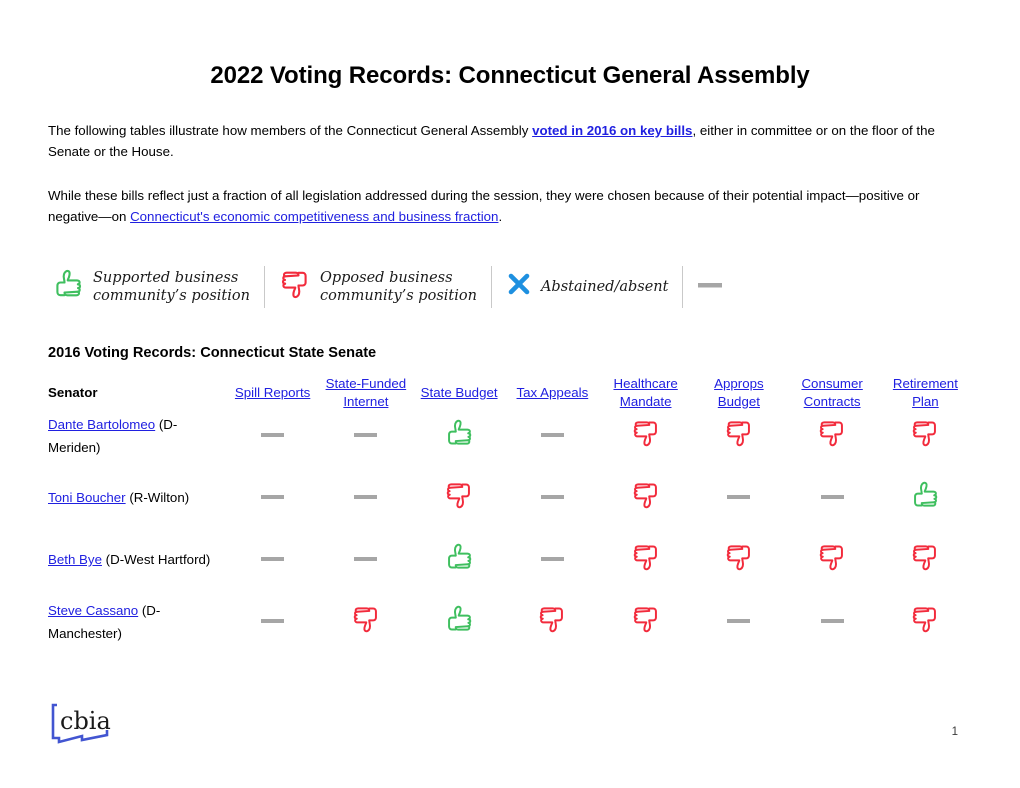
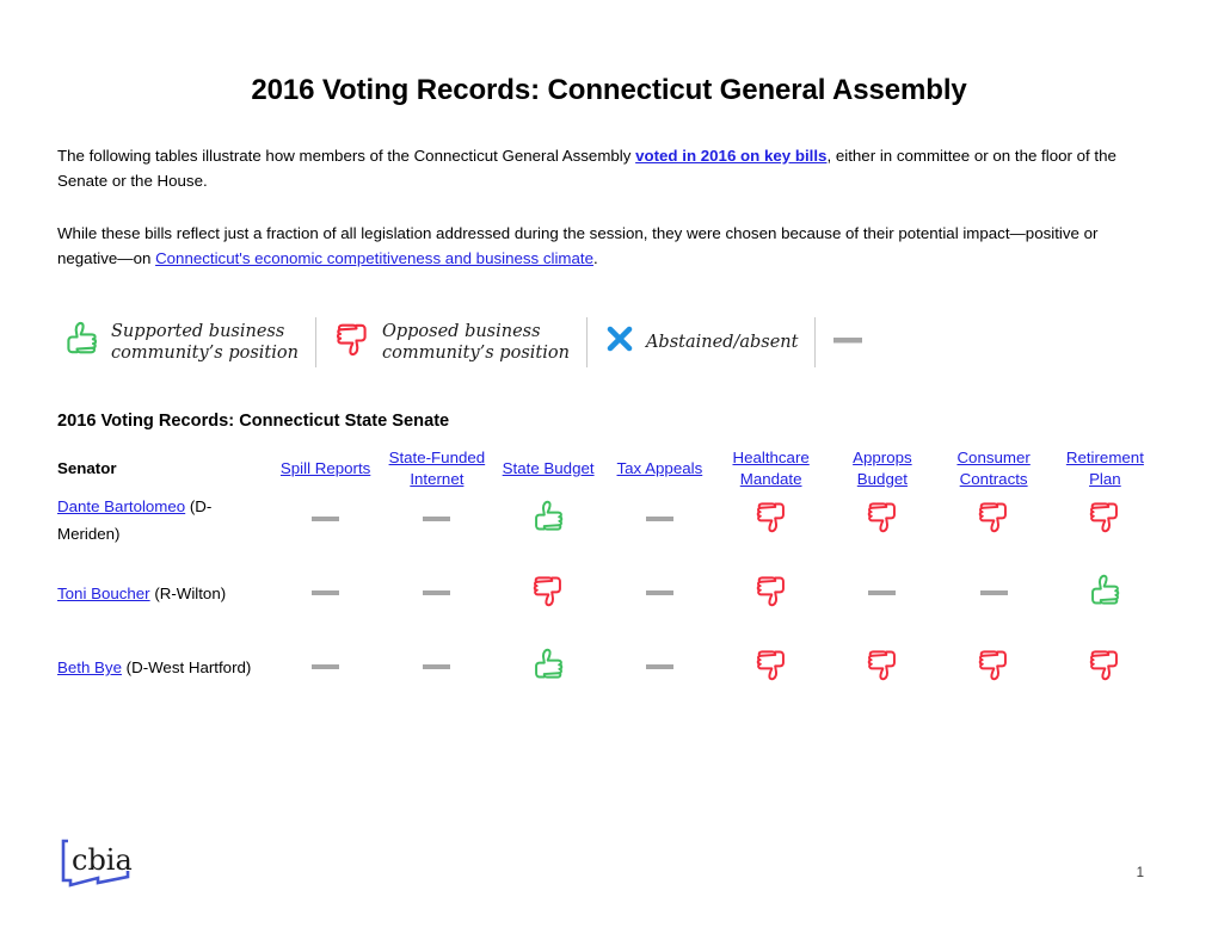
- 2022 Voting Records: Connecticut General Assembly
+ 2016 Voting Records: Connecticut General Assembly
  The following tables illustrate how members of the Connecticut General Assembly voted in 2016 on key bills, either in committee or on the floor of the Senate or the House.
- While these bills reflect just a fraction of all legislation addressed during the session, they were chosen because of their potential impact—positive or negative—on Connecticut's economic competitiveness and business fraction.
+ While these bills reflect just a fraction of all legislation addressed during the session, they were chosen because of their potential impact—positive or negative—on Connecticut's economic competitiveness and business climate.
  Supported business
  community’s position
  Opposed business
  community’s position
  Abstained/absent
  2016 Voting Records: Connecticut State Senate
  Senator	Spill Reports	State-Funded Internet	State Budget	Tax Appeals	Healthcare Mandate	Approps Budget	Consumer Contracts	Retirement Plan
  Dante Bartolomeo (D-Meriden)
  Toni Boucher (R-Wilton)
  Beth Bye (D-West Hartford)
- Steve Cassano (D-Manchester)
  cbia
  1
